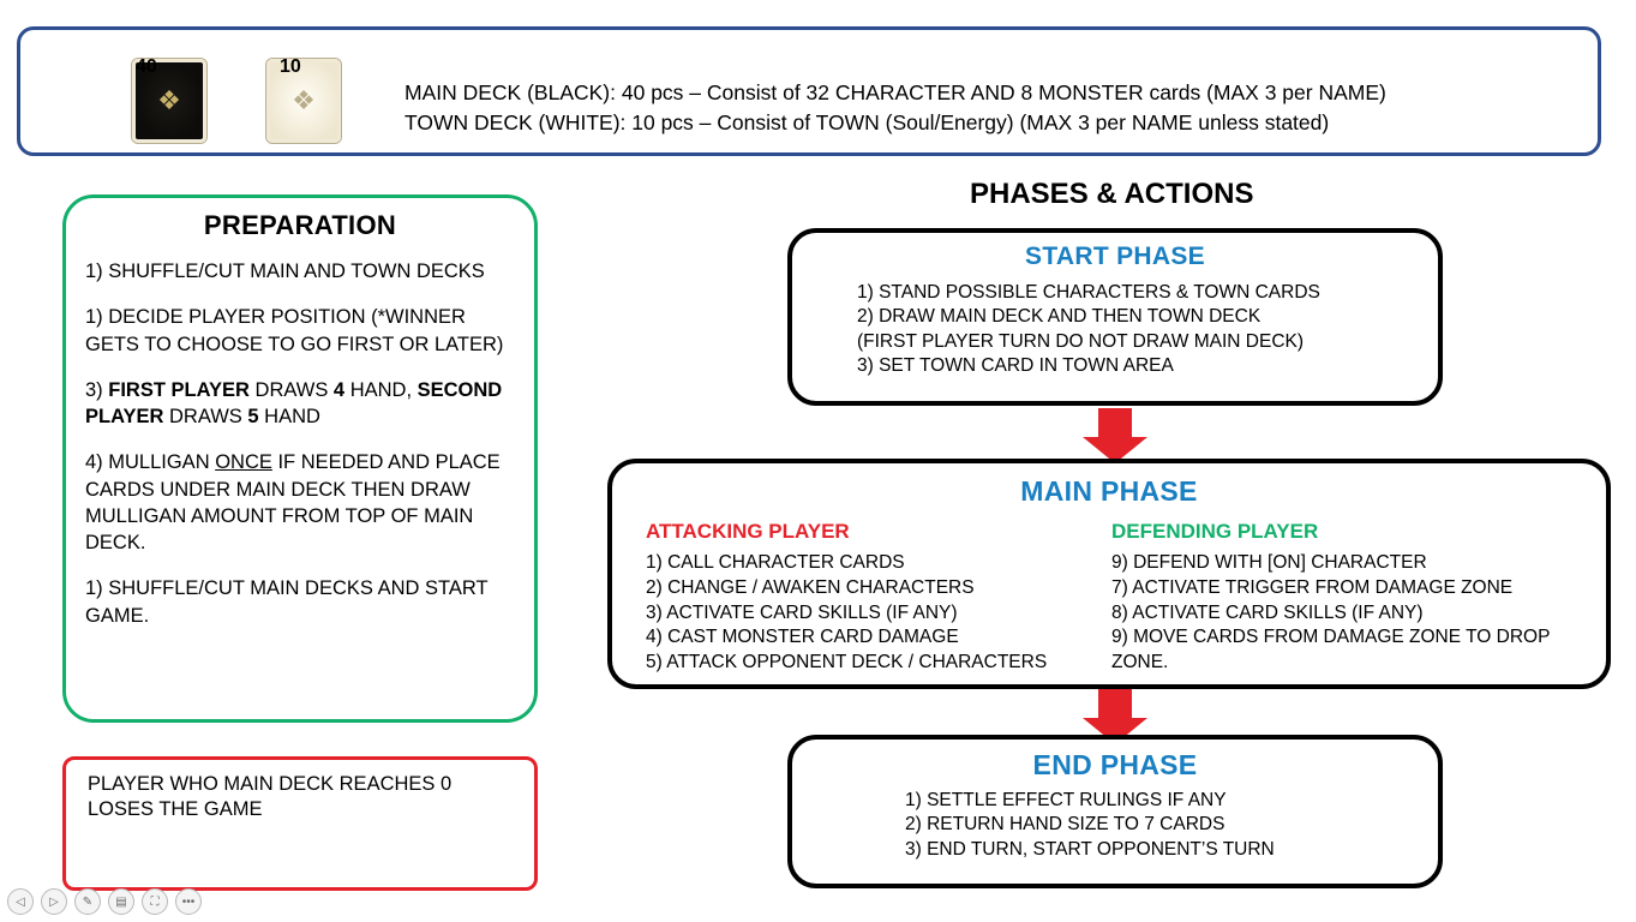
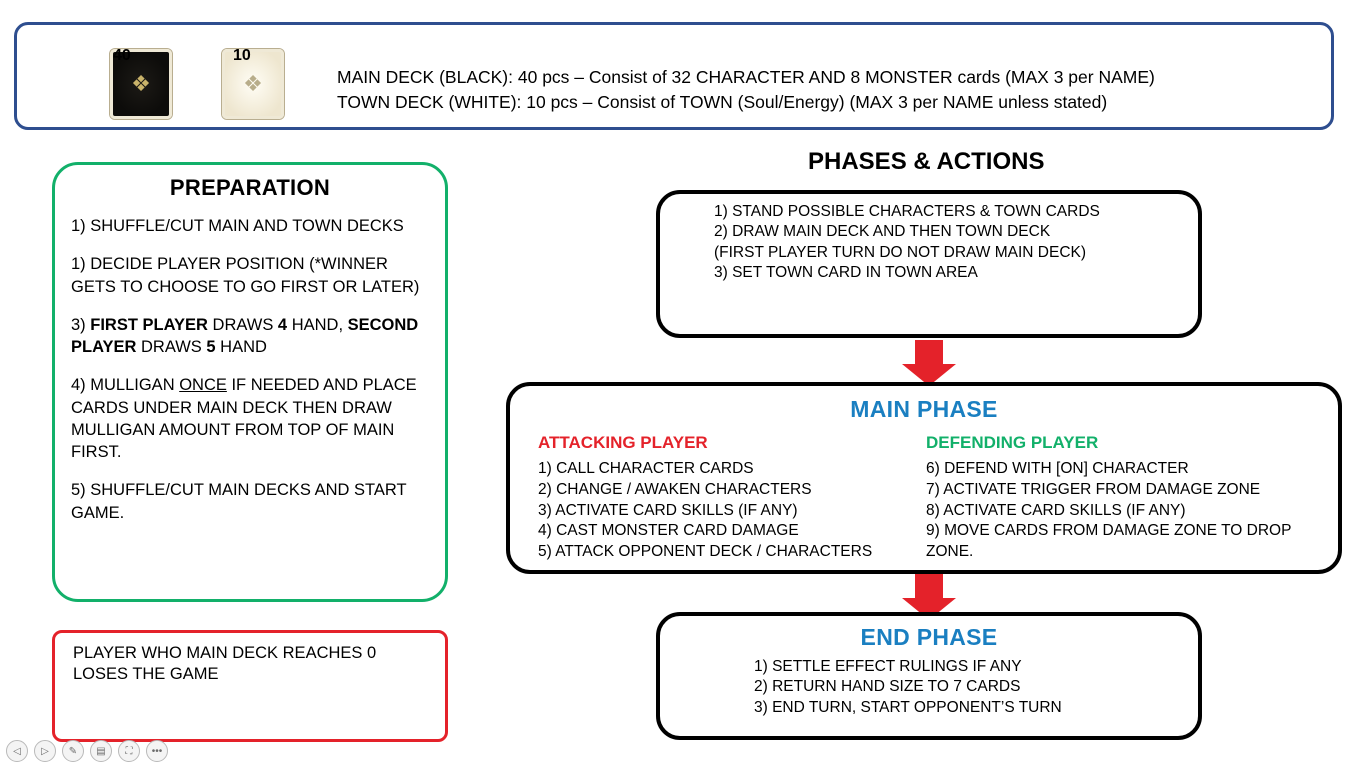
  ❖
  40
  ❖
  10
  MAIN DECK (BLACK): 40 pcs – Consist of 32 CHARACTER AND 8 MONSTER cards (MAX 3 per NAME)
  TOWN DECK (WHITE): 10 pcs – Consist of TOWN (Soul/Energy) (MAX 3 per NAME unless stated)
  PREPARATION
  1) SHUFFLE/CUT MAIN AND TOWN DECKS
  1) DECIDE PLAYER POSITION (*WINNER GETS TO CHOOSE TO GO FIRST OR LATER)
  3) FIRST PLAYER DRAWS 4 HAND, SECOND PLAYER DRAWS 5 HAND
- 4) MULLIGAN ONCE IF NEEDED AND PLACE CARDS UNDER MAIN DECK THEN DRAW MULLIGAN AMOUNT FROM TOP OF MAIN DECK.
+ 4) MULLIGAN ONCE IF NEEDED AND PLACE CARDS UNDER MAIN DECK THEN DRAW MULLIGAN AMOUNT FROM TOP OF MAIN FIRST.
- 1) SHUFFLE/CUT MAIN DECKS AND START GAME.
+ 5) SHUFFLE/CUT MAIN DECKS AND START GAME.
  PLAYER WHO MAIN DECK REACHES 0 LOSES THE GAME
  PHASES & ACTIONS
- START PHASE
  1) STAND POSSIBLE CHARACTERS & TOWN CARDS
  2) DRAW MAIN DECK AND THEN TOWN DECK
  (FIRST PLAYER TURN DO NOT DRAW MAIN DECK)
  3) SET TOWN CARD IN TOWN AREA
  MAIN PHASE
  ATTACKING PLAYER
  1) CALL CHARACTER CARDS
  2) CHANGE / AWAKEN CHARACTERS
  3) ACTIVATE CARD SKILLS (IF ANY)
  4) CAST MONSTER CARD DAMAGE
  5) ATTACK OPPONENT DECK / CHARACTERS
  DEFENDING PLAYER
- 9) DEFEND WITH [ON] CHARACTER
+ 6) DEFEND WITH [ON] CHARACTER
  7) ACTIVATE TRIGGER FROM DAMAGE ZONE
  8) ACTIVATE CARD SKILLS (IF ANY)
  9) MOVE CARDS FROM DAMAGE ZONE TO DROP ZONE.
  END PHASE
  1) SETTLE EFFECT RULINGS IF ANY
  2) RETURN HAND SIZE TO 7 CARDS
  3) END TURN, START OPPONENT’S TURN
  ◁
  ▷
  ✎
  ▤
  ⛶
  •••
